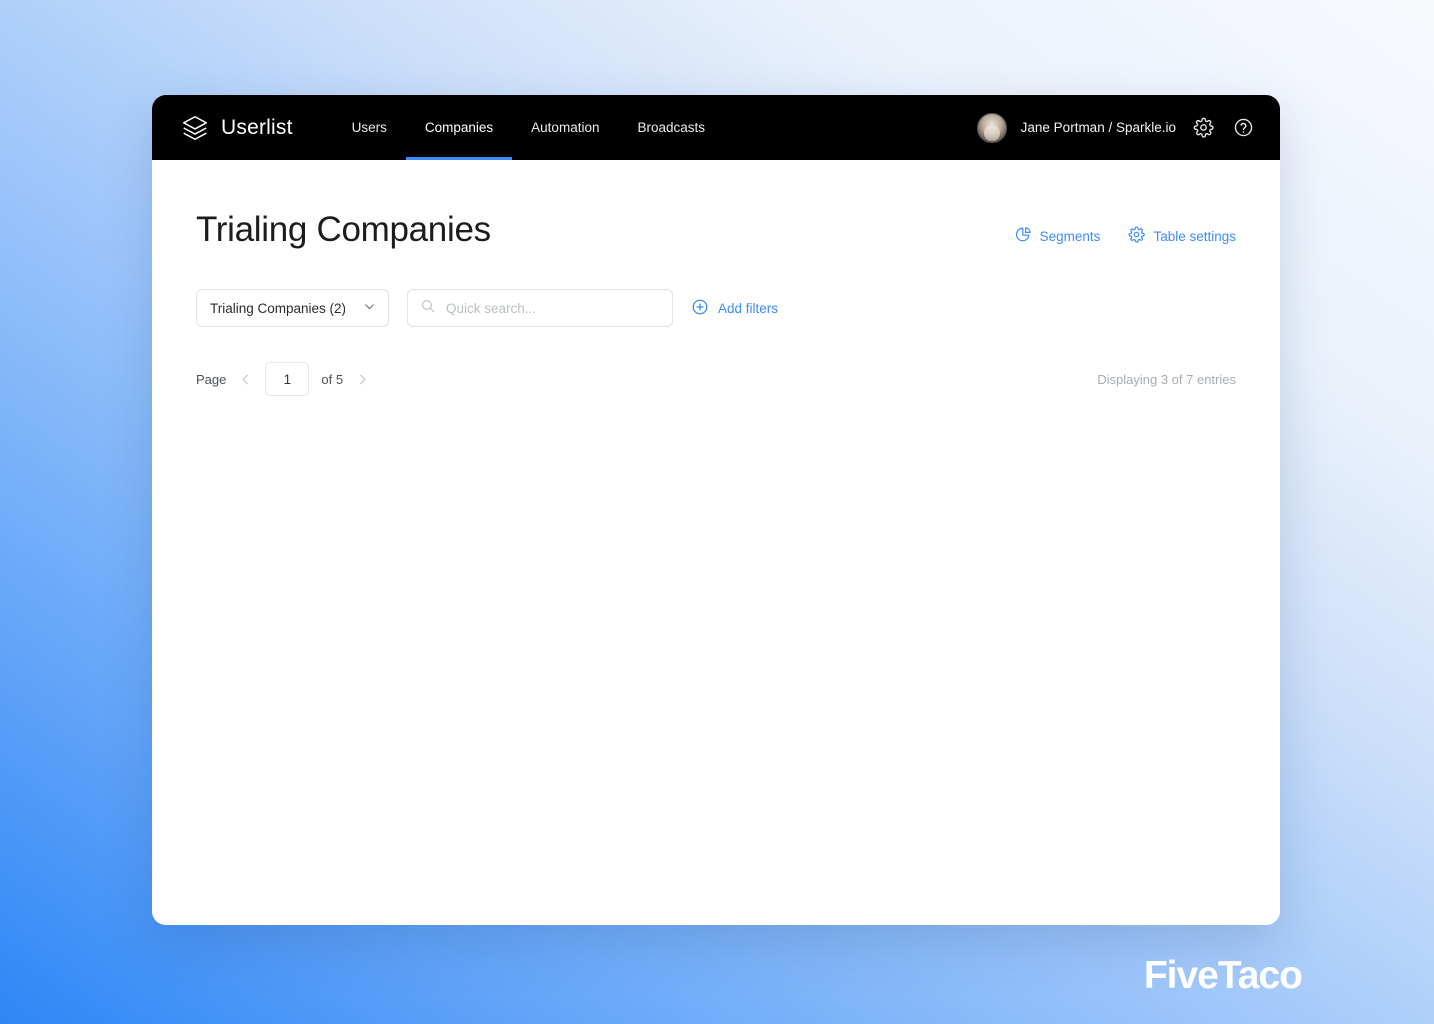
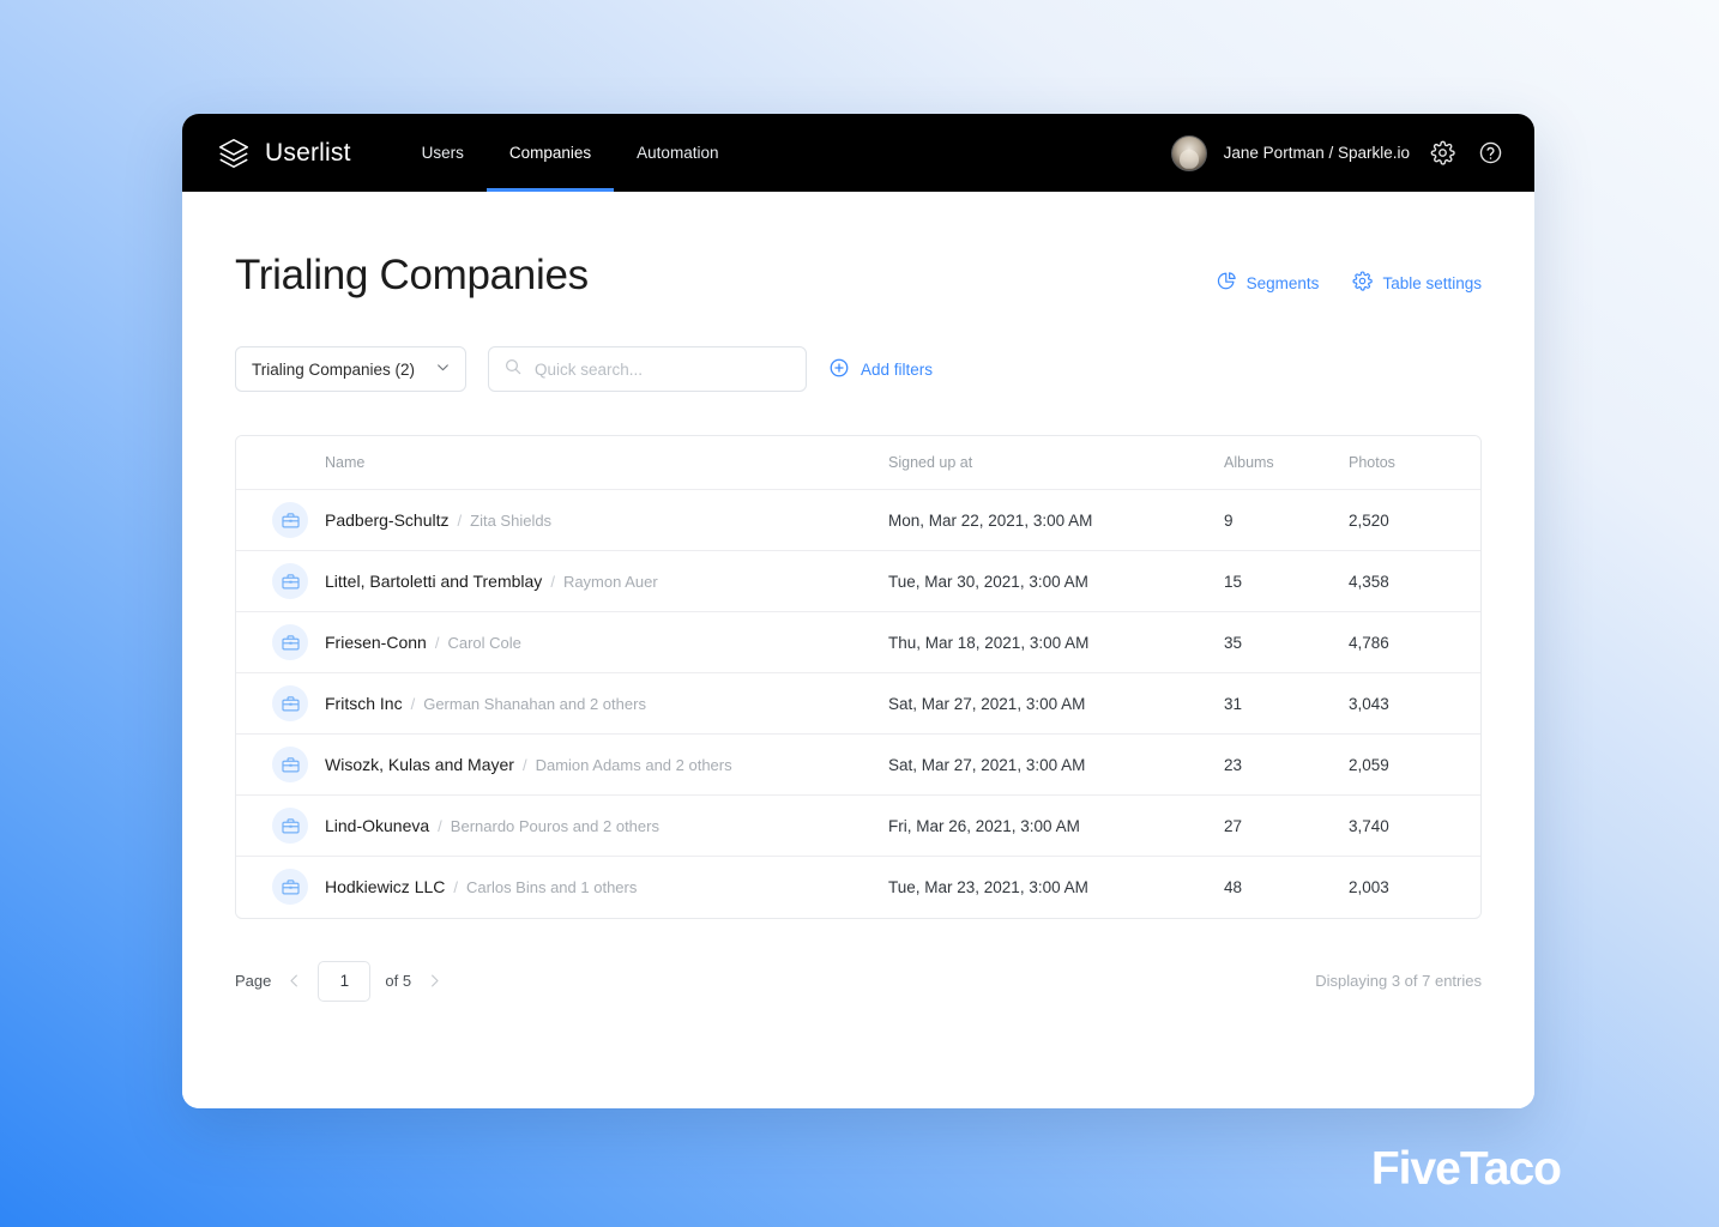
  Userlist
  Users
  Companies
  Automation
- Broadcasts
  Jane Portman / Sparkle.io
  Trialing Companies
  Segments
  Table settings
  Trialing Companies (2)
  Quick search...
  Add filters
+ 	Name	Signed up at	Albums	Photos
+ 	Padberg-Schultz / Zita Shields	Mon, Mar 22, 2021, 3:00 AM	9	2,520
+ 	Littel, Bartoletti and Tremblay / Raymon Auer	Tue, Mar 30, 2021, 3:00 AM	15	4,358
+ 	Friesen-Conn / Carol Cole	Thu, Mar 18, 2021, 3:00 AM	35	4,786
+ 	Fritsch Inc / German Shanahan and 2 others	Sat, Mar 27, 2021, 3:00 AM	31	3,043
+ 	Wisozk, Kulas and Mayer / Damion Adams and 2 others	Sat, Mar 27, 2021, 3:00 AM	23	2,059
+ 	Lind-Okuneva / Bernardo Pouros and 2 others	Fri, Mar 26, 2021, 3:00 AM	27	3,740
+ 	Hodkiewicz LLC / Carlos Bins and 1 others	Tue, Mar 23, 2021, 3:00 AM	48	2,003
  Page
  1
  of 5
  Displaying 3 of 7 entries
  FiveTaco
